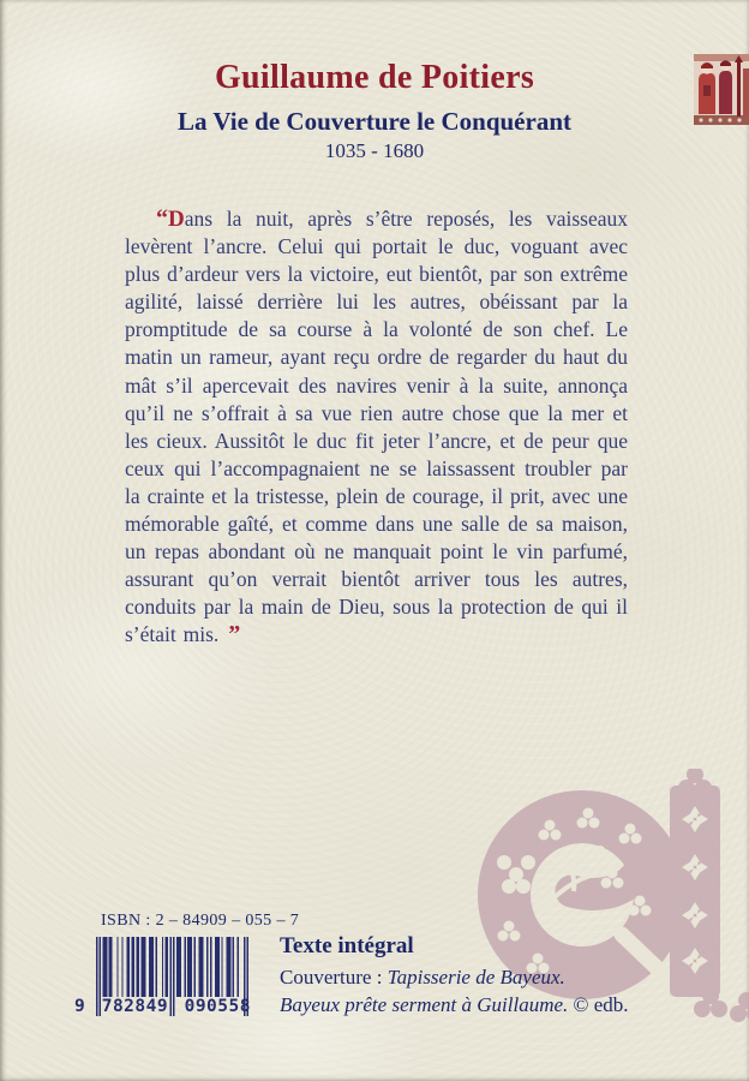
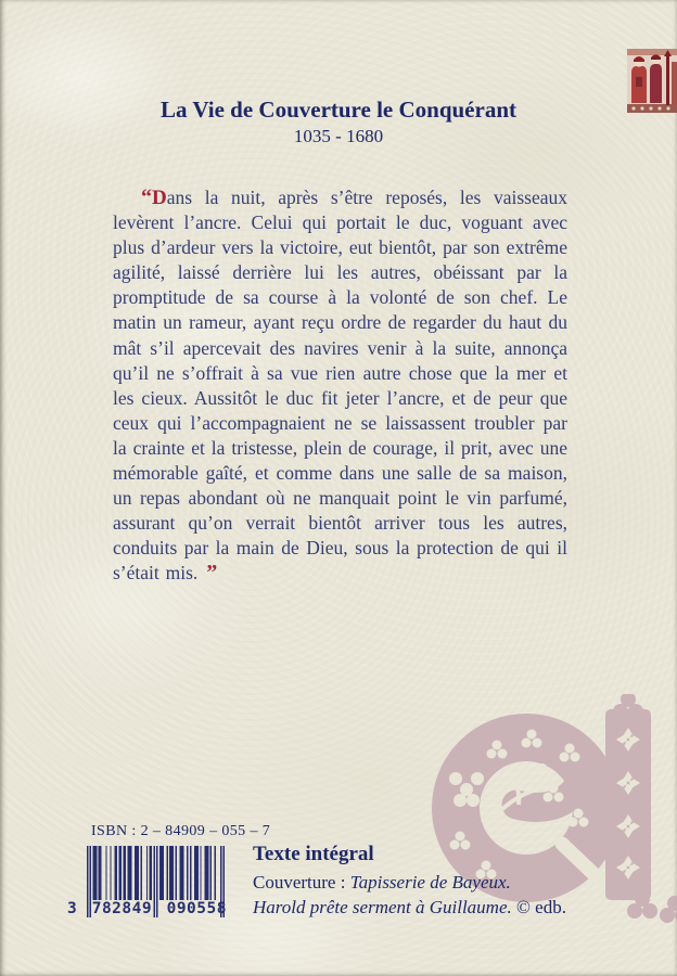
- Guillaume de Poitiers
  La Vie de Couverture le Conquérant
  1035 - 1680
  “Dans la nuit, après s’être reposés, les vaisseaux levèrent l’ancre. Celui qui portait le duc, voguant avec plus d’ardeur vers la victoire, eut bientôt, par son extrême agilité, laissé derrière lui les autres, obéissant par la promptitude de sa course à la volonté de son chef. Le matin un rameur, ayant reçu ordre de regarder du haut du mât s’il apercevait des navires venir à la suite, annonça qu’il ne s’offrait à sa vue rien autre chose que la mer et les cieux. Aussitôt le duc fit jeter l’ancre, et de peur que ceux qui l’accompagnaient ne se laissassent troubler par la crainte et la tristesse, plein de courage, il prit, avec une mémorable gaîté, et comme dans une salle de sa maison, un repas abondant où ne manquait point le vin parfumé, assurant qu’on verrait bientôt arriver tous les autres, conduits par la main de Dieu, sous la protection de qui il s’était mis. ”
  ISBN : 2 – 84909 – 055 – 7
- 9
+ 3
  782849
  090558
  Texte intégral
  Couverture : Tapisserie de Bayeux.
- Bayeux prête serment à Guillaume. © edb.
+ Harold prête serment à Guillaume. © edb.
